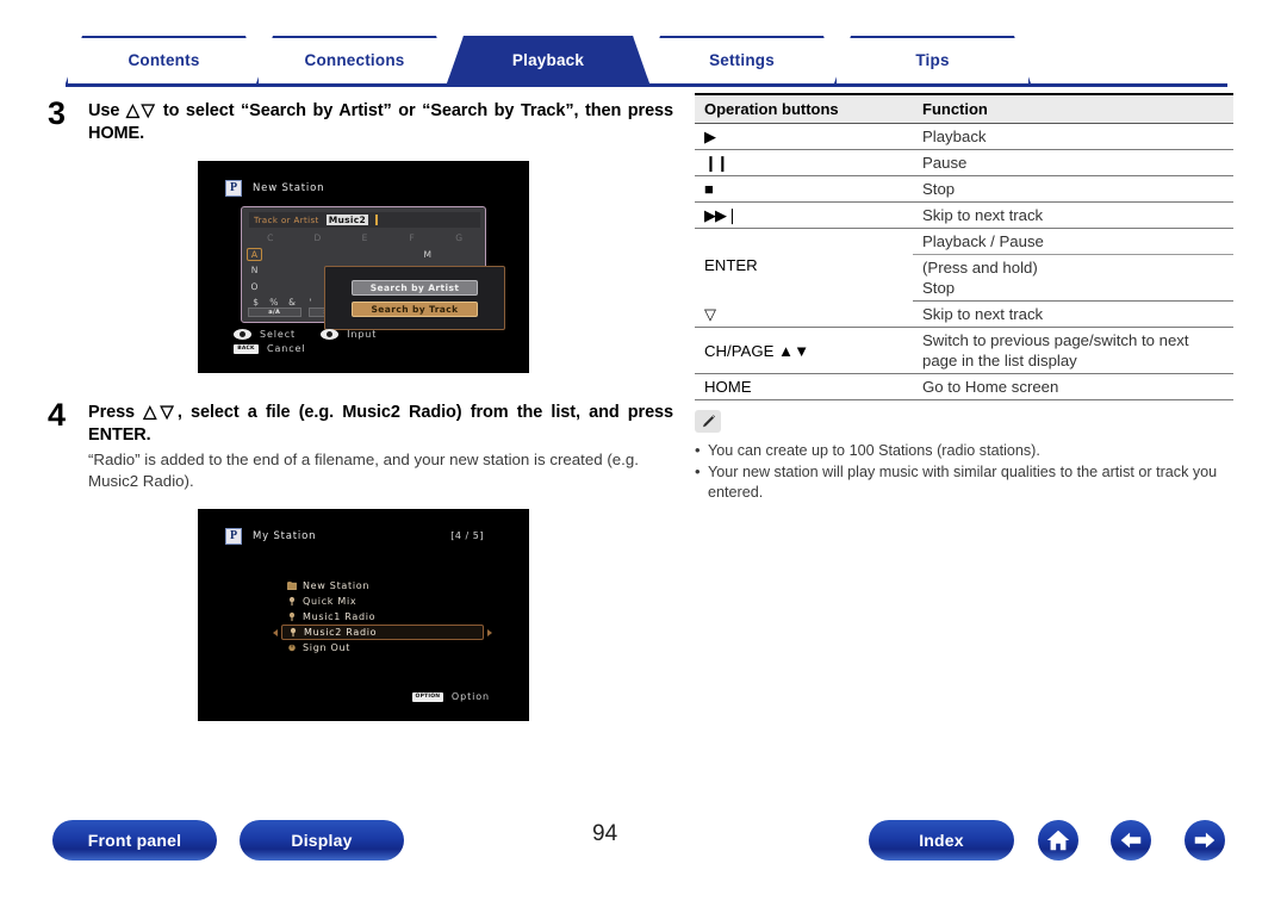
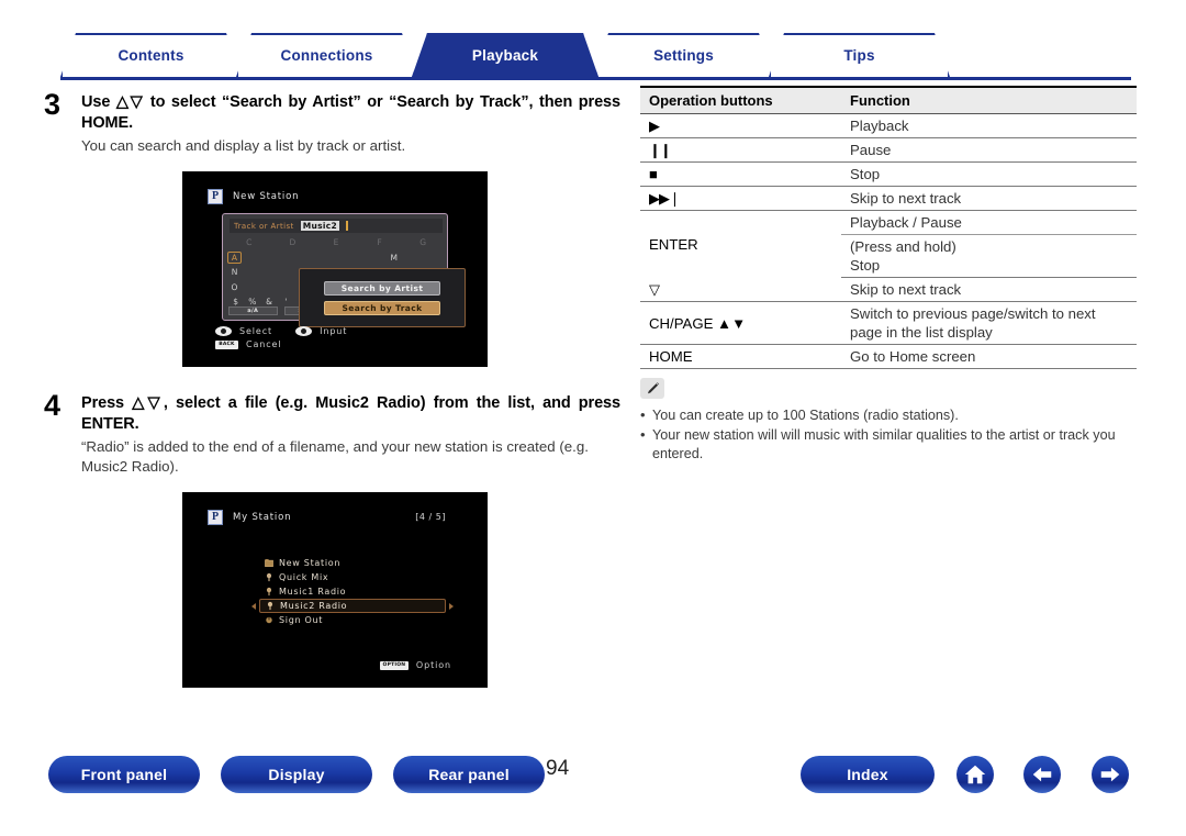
  Contents
  Connections
  Playback
  Settings
  Tips
  3
  Use △▽ to select “Search by Artist” or “Search by Track”, then press HOME.
+ You can search and display a list by track or artist.
  P
  New Station
  Track or Artist
  Music2
  C
  D
  E
  F
  G
  A
  M
  N
  O
  $
  %
  &
  '
  Search by Artist
  Search by Track
  Select
  Input
  Cancel
  4
  Press △▽, select a file (e.g. Music2 Radio) from the list, and press ENTER.
  “Radio” is added to the end of a filename, and your new station is created (e.g. Music2 Radio).
  P
  My Station
  [4 / 5]
  New Station
  Quick Mix
  Music1 Radio
  Music2 Radio
  Sign Out
  Option
  Operation buttons	Function
  ▶	Playback
  ❙❙	Pause
  ■	Stop
  ▶▶❘	Skip to next track
  ENTER	Playback / Pause
  (Press and hold)
  Stop
  ▽	Skip to next track
  CH/PAGE ▲▼	Switch to previous page/switch to next page in the list display
  HOME	Go to Home screen
  You can create up to 100 Stations (radio stations).
- Your new station will play music with similar qualities to the artist or track you entered.
+ Your new station will will music with similar qualities to the artist or track you entered.
  Front panel
  Display
+ Rear panel
  94
  Index
